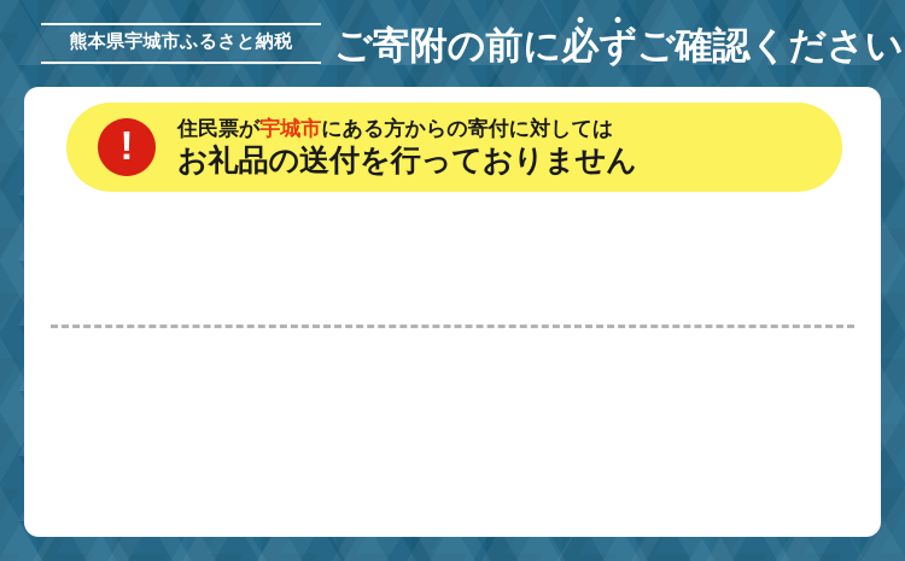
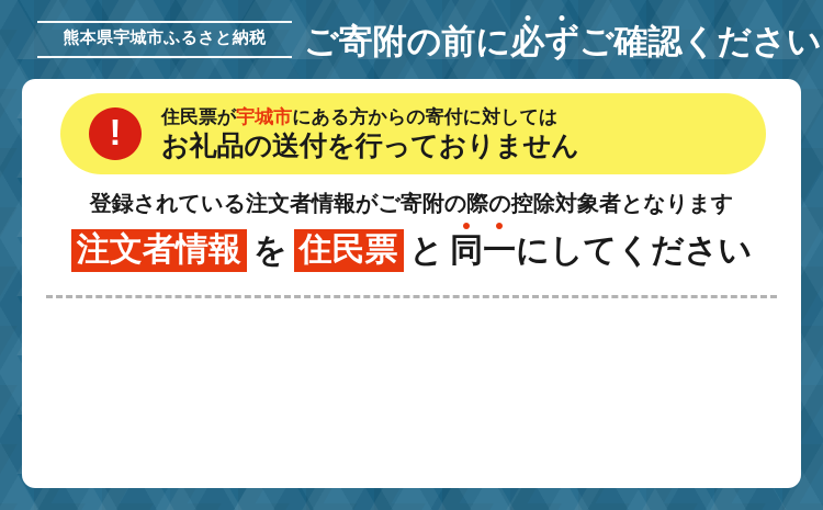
  熊本県宇城市ふるさと納税
  ご寄附の前に必ずご確認ください
  !
  住民票が宇城市にある方からの寄付に対しては
  お礼品の送付を行っておりません
+ 登録されている注文者情報がご寄附の際の控除対象者となります
+ 注文者情報
+ を
+ 住民票
+ と
+ 同
+ 一
+ にしてください
